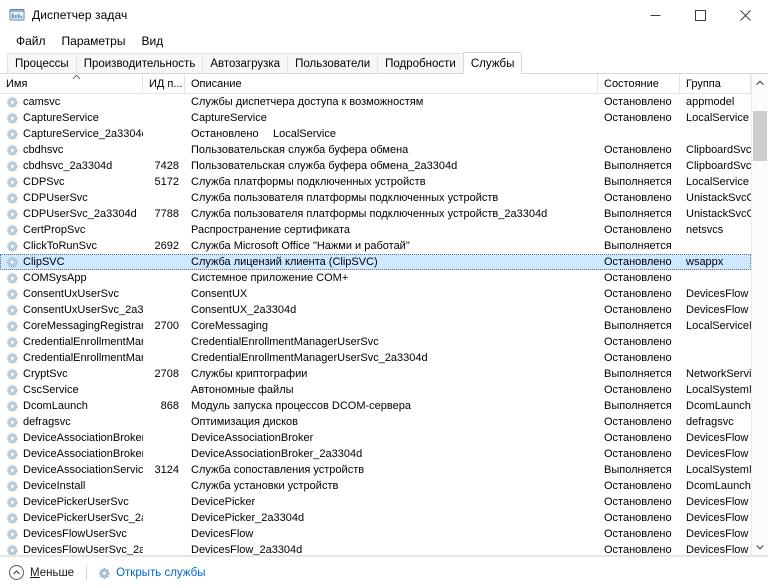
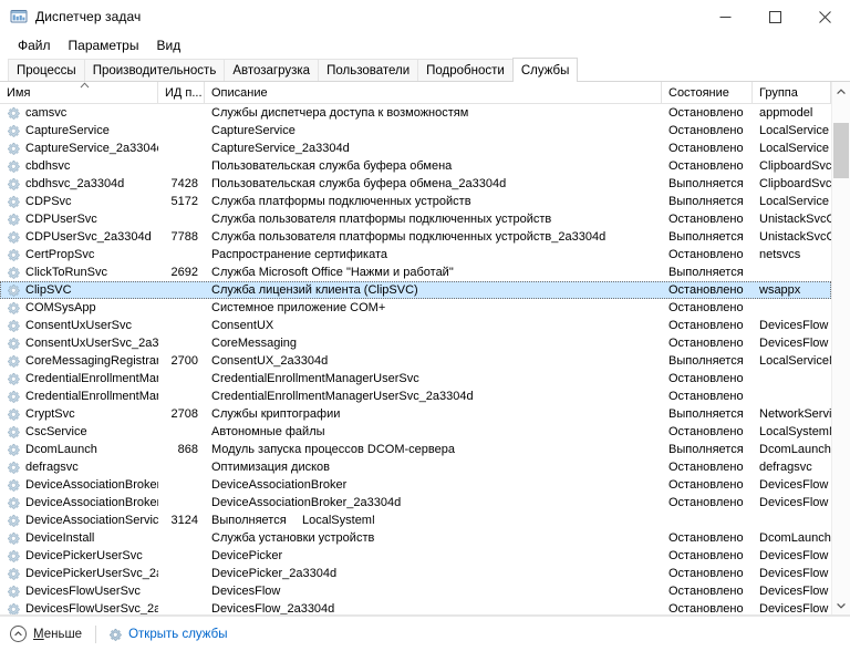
  Диспетчер задач
  Файл
  Параметры
  Вид
  Процессы
  Производительность
  Автозагрузка
  Пользователи
  Подробности
  Службы
  Имя
  ИД п...
  Описание
  Состояние
  Группа
  camsvc
  Службы диспетчера доступа к возможностям
  Остановлено
  appmodel
  CaptureService
  CaptureService
  Остановлено
  LocalService
  CaptureService_2a3304
+ CaptureService_2a3304d
  Остановлено
  LocalService
  cbdhsvc
  Пользовательская служба буфера обмена
  Остановлено
  ClipboardSvc
  cbdhsvc_2a3304d
  7428
  Пользовательская служба буфера обмена_2a3304d
  Выполняется
  ClipboardSvc
  CDPSvc
  5172
  Служба платформы подключенных устройств
  Выполняется
  LocalService
  CDPUserSvc
  Служба пользователя платформы подключенных устройств
  Остановлено
  CDPUserSvc_2a3304d
  7788
  Служба пользователя платформы подключенных устройств_2a3304d
  Выполняется
  CertPropSvc
  Распространение сертификата
  Остановлено
  netsvcs
  ClickToRunSvc
  2692
  Служба Microsoft Office "Нажми и работай"
  Выполняется
  ClipSVC
  Служба лицензий клиента (ClipSVC)
  Остановлено
  wsappx
  COMSysApp
  Системное приложение COM+
  Остановлено
  ConsentUxUserSvc
  ConsentUX
  Остановлено
  DevicesFlow
  ConsentUxUserSvc_2a3
- ConsentUX_2a3304d
+ CoreMessaging
  Остановлено
  DevicesFlow
  CoreMessagingRegistrar
  2700
- CoreMessaging
+ ConsentUX_2a3304d
  Выполняется
  LocalService
  CredentialEnrollmentMa
  CredentialEnrollmentManagerUserSvc
  Остановлено
  CredentialEnrollmentMa
  CredentialEnrollmentManagerUserSvc_2a3304d
  Остановлено
  CryptSvc
  2708
  Службы криптографии
  Выполняется
  NetworkServ
  CscService
  Автономные файлы
  Остановлено
  LocalSystem
  DcomLaunch
  868
  Модуль запуска процессов DCOM-сервера
  Выполняется
  DcomLaunch
  defragsvc
  Оптимизация дисков
  Остановлено
  defragsvc
  DeviceAssociationBroke
  DeviceAssociationBroker
  Остановлено
  DevicesFlow
  DeviceAssociationBroke
  DeviceAssociationBroker_2a3304d
  Остановлено
  DevicesFlow
  DeviceAssociationServic
  3124
- Служба сопоставления устройств
  Выполняется
  LocalSystem
  DeviceInstall
  Служба установки устройств
  Остановлено
  DcomLaunch
  DevicePickerUserSvc
  DevicePicker
  Остановлено
  DevicesFlow
  DevicePickerUserSvc_2
  DevicePicker_2a3304d
  Остановлено
  DevicesFlow
  DevicesFlowUserSvc
  DevicesFlow
  Остановлено
  DevicesFlow
  DevicesFlowUserSvc_2a
  DevicesFlow_2a3304d
  Остановлено
  DevicesFlow
  Меньше
  Открыть службы
